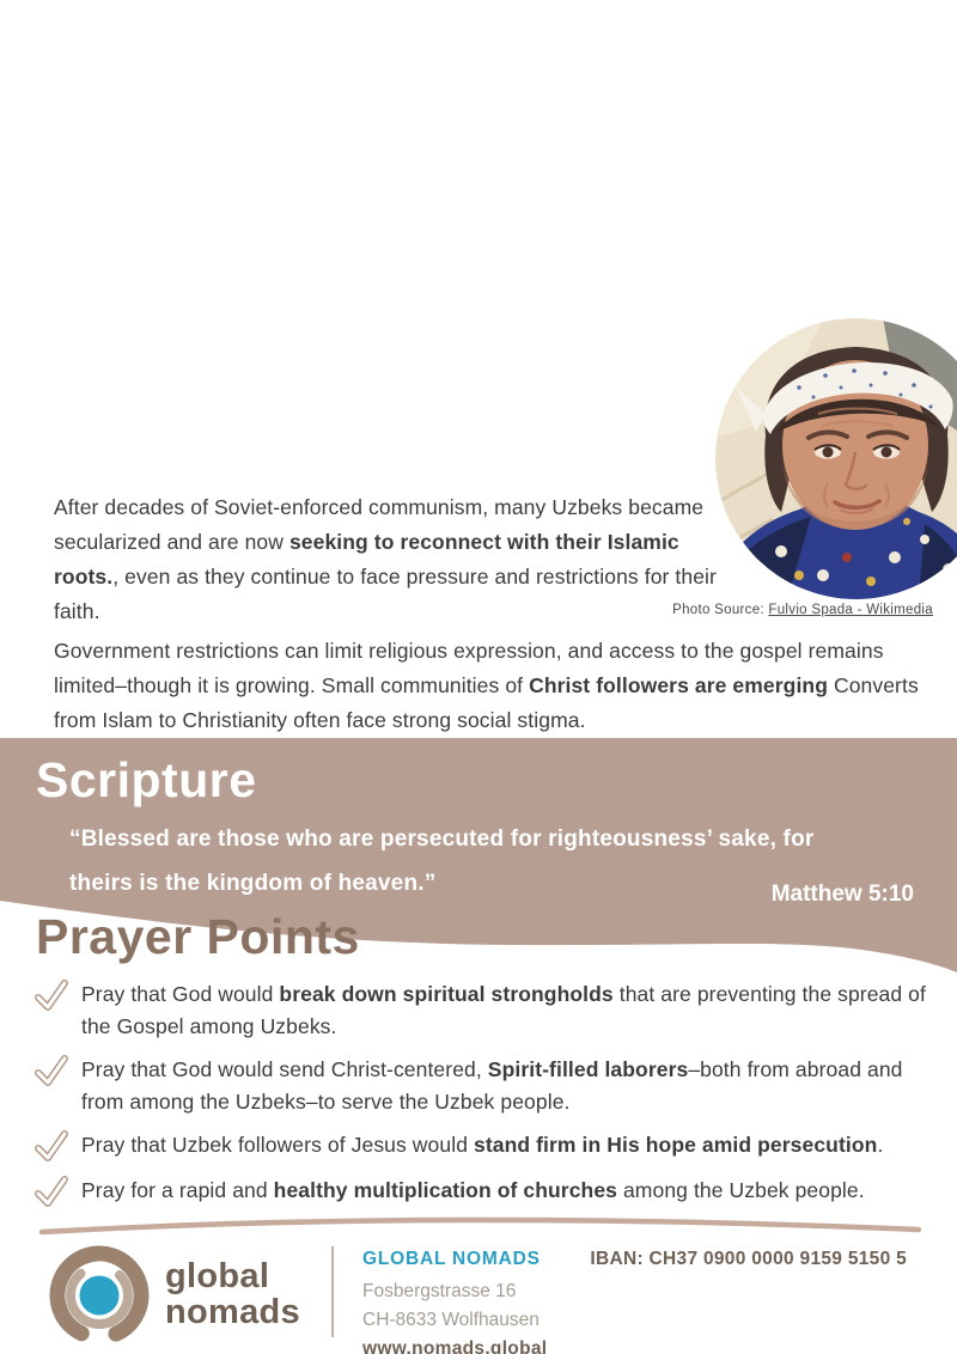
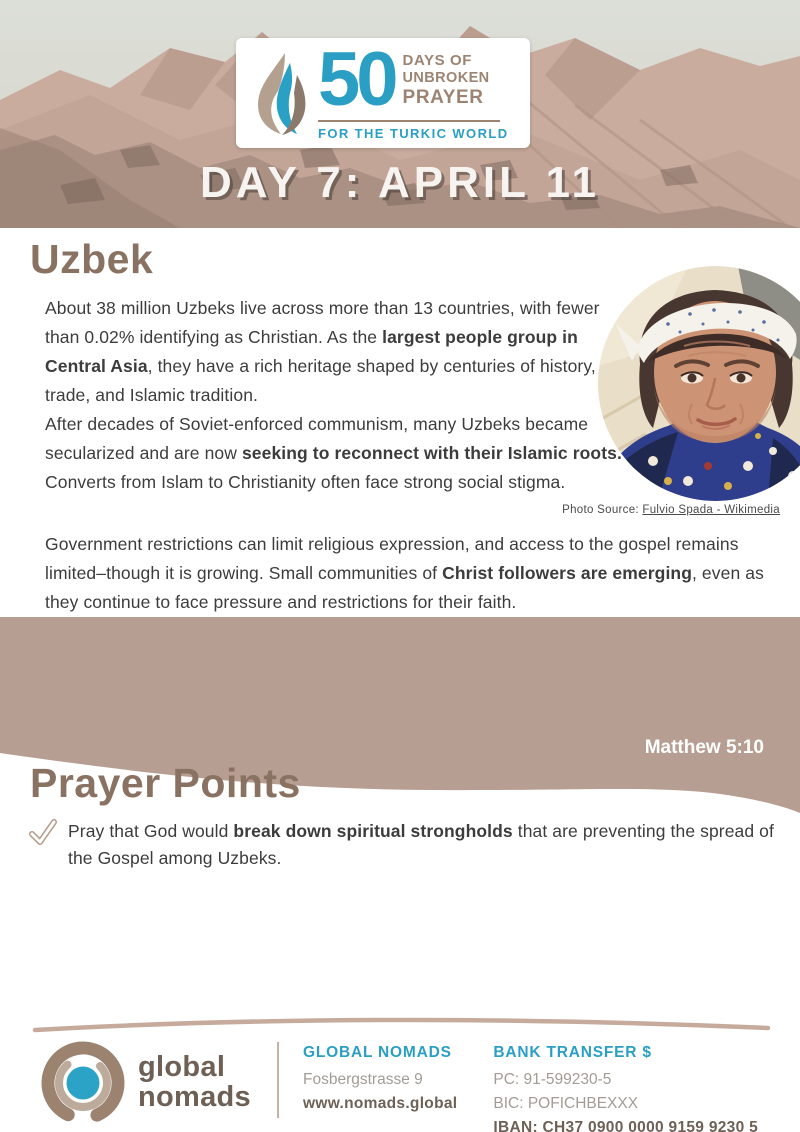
+ 50
+ DAYS OF
+ UNBROKEN
+ PRAYER
+ FOR THE TURKIC WORLD
+ DAY 7: APRIL 11
+ Uzbek
+ About 38 million Uzbeks live across more than 13 countries, with fewer than 0.02% identifying as Christian. As the largest people group in Central Asia, they have a rich heritage shaped by centuries of history, trade, and Islamic tradition.
- After decades of Soviet-enforced communism, many Uzbeks became secularized and are now seeking to reconnect with their Islamic roots., even as they continue to face pressure and restrictions for their faith.
+ After decades of Soviet-enforced communism, many Uzbeks became secularized and are now seeking to reconnect with their Islamic roots. Converts from Islam to Christianity often face strong social stigma.
  Photo Source: Fulvio Spada - Wikimedia
- Government restrictions can limit religious expression, and access to the gospel remains limited–though it is growing. Small communities of Christ followers are emerging Converts from Islam to Christianity often face strong social stigma.
+ Government restrictions can limit religious expression, and access to the gospel remains limited–though it is growing. Small communities of Christ followers are emerging, even as they continue to face pressure and restrictions for their faith.
- Scripture
- “Blessed are those who are persecuted for righteousness’ sake, for theirs is the kingdom of heaven.”
  Matthew 5:10
  Prayer Points
  Pray that God would break down spiritual strongholds that are preventing the spread of the Gospel among Uzbeks.
- Pray that God would send Christ-centered, Spirit-filled laborers–both from abroad and from among the Uzbeks–to serve the Uzbek people.
- Pray that Uzbek followers of Jesus would stand firm in His hope amid persecution.
- Pray for a rapid and healthy multiplication of churches among the Uzbek people.
  global
  nomads
  GLOBAL NOMADS
- Fosbergstrasse 16
+ Fosbergstrasse 9
- CH-8633 Wolfhausen
  www.nomads.global
+ BANK TRANSFER $
+ PC: 91-599230-5
+ BIC: POFICHBEXXX
- IBAN: CH37 0900 0000 9159 5150 5
+ IBAN: CH37 0900 0000 9159 9230 5
